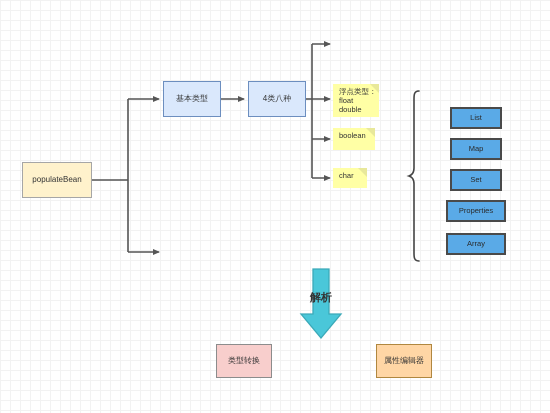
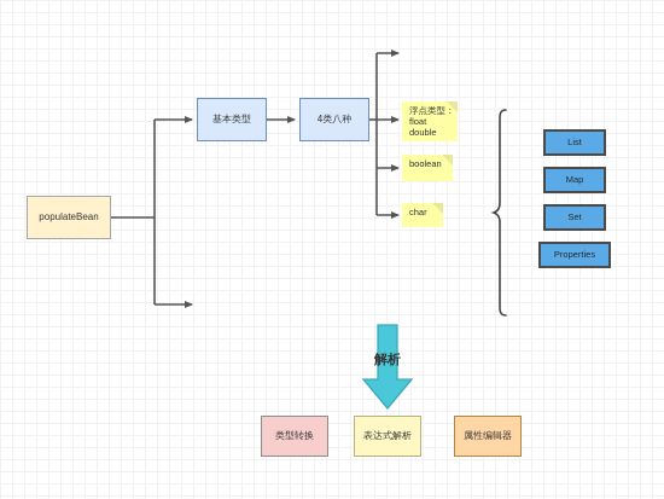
  populateBean
  基本类型
  4类八种
  浮点类型：
  float
  double
  boolean
  char
  List
  Map
  Set
  Properties
- Array
  解析
  类型转换
+ 表达式解析
  属性编辑器
